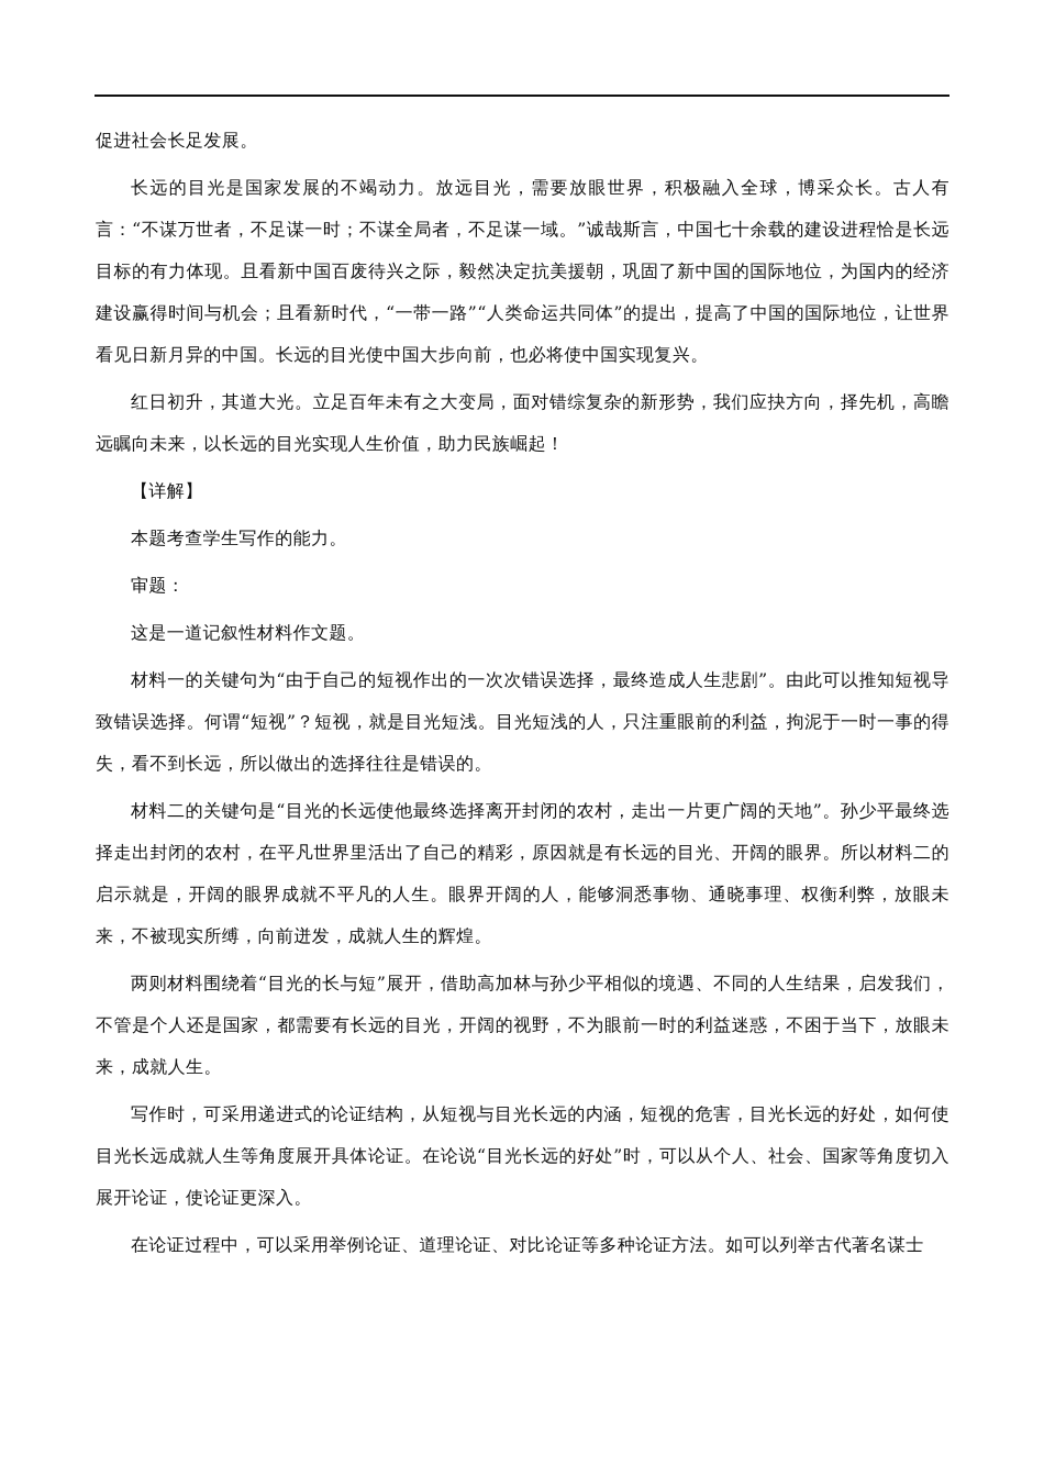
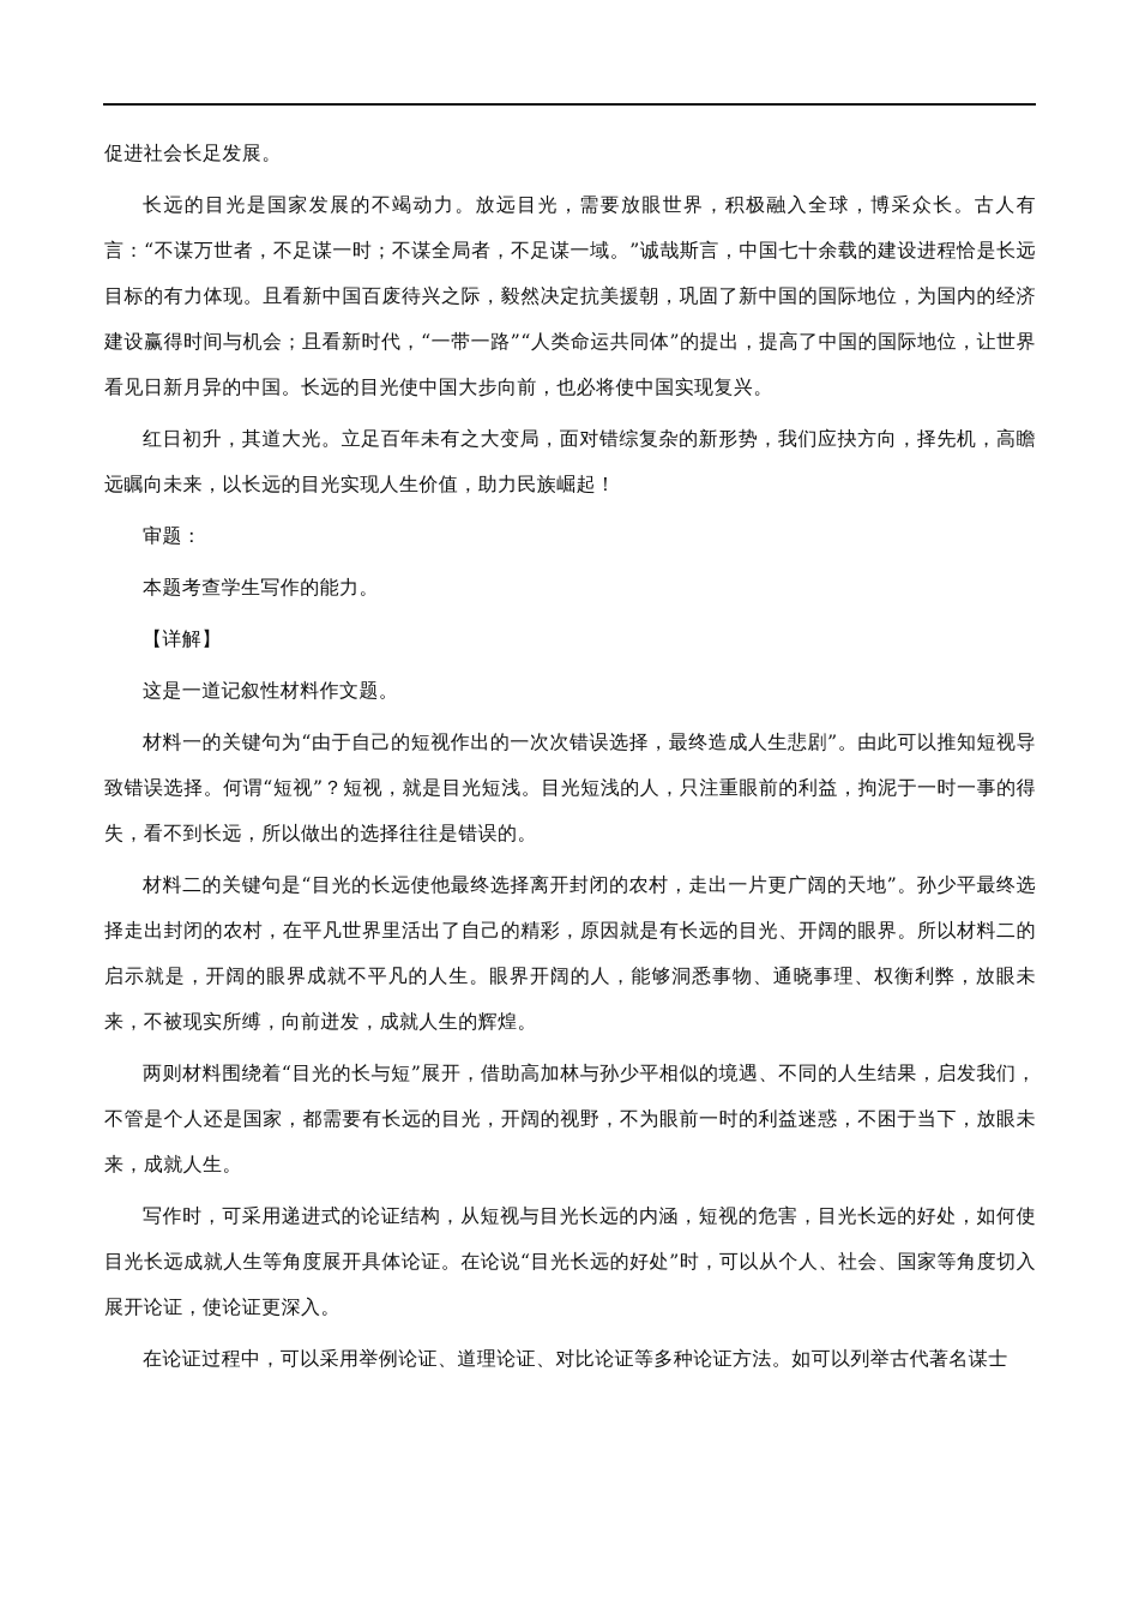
  促进社会长足发展。
  长远的目光是国家发展的不竭动力。放远目光，需要放眼世界，积极融入全球，博采众长。古人有言：“不谋万世者，不足谋一时；不谋全局者，不足谋一域。”诚哉斯言，中国七十余载的建设进程恰是长远目标的有力体现。且看新中国百废待兴之际，毅然决定抗美援朝，巩固了新中国的国际地位，为国内的经济建设赢得时间与机会；且看新时代，“一带一路”“人类命运共同体”的提出，提高了中国的国际地位，让世界看见日新月异的中国。长远的目光使中国大步向前，也必将使中国实现复兴。
  红日初升，其道大光。立足百年未有之大变局，面对错综复杂的新形势，我们应抉方向，择先机，高瞻远瞩向未来，以长远的目光实现人生价值，助力民族崛起！
- 【详解】
+ 审题：
  本题考查学生写作的能力。
- 审题：
+ 【详解】
  这是一道记叙性材料作文题。
  材料一的关键句为“由于自己的短视作出的一次次错误选择，最终造成人生悲剧”。由此可以推知短视导致错误选择。何谓“短视”？短视，就是目光短浅。目光短浅的人，只注重眼前的利益，拘泥于一时一事的得失，看不到长远，所以做出的选择往往是错误的。
  材料二的关键句是“目光的长远使他最终选择离开封闭的农村，走出一片更广阔的天地”。孙少平最终选择走出封闭的农村，在平凡世界里活出了自己的精彩，原因就是有长远的目光、开阔的眼界。所以材料二的启示就是，开阔的眼界成就不平凡的人生。眼界开阔的人，能够洞悉事物、通晓事理、权衡利弊，放眼未来，不被现实所缚，向前迸发，成就人生的辉煌。
  两则材料围绕着“目光的长与短”展开，借助高加林与孙少平相似的境遇、不同的人生结果，启发我们，不管是个人还是国家，都需要有长远的目光，开阔的视野，不为眼前一时的利益迷惑，不困于当下，放眼未来，成就人生。
  写作时，可采用递进式的论证结构，从短视与目光长远的内涵，短视的危害，目光长远的好处，如何使目光长远成就人生等角度展开具体论证。在论说“目光长远的好处”时，可以从个人、社会、国家等角度切入展开论证，使论证更深入。
  在论证过程中，可以采用举例论证、道理论证、对比论证等多种论证方法。如可以列举古代著名谋士
